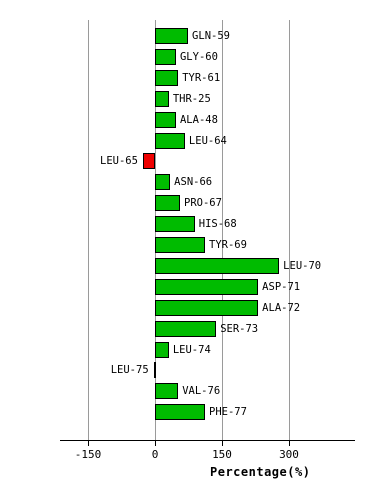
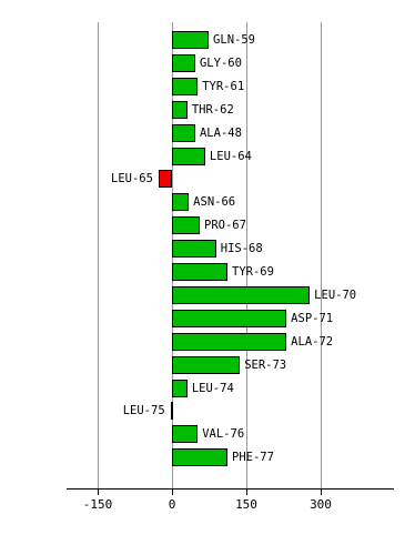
  -150
  0
  150
  300
- Percentage(%)
  GLN-59
  GLY-60
  TYR-61
- THR-25
+ THR-62
  ALA-48
  LEU-64
  LEU-65
  ASN-66
  PRO-67
  HIS-68
  TYR-69
  LEU-70
  ASP-71
  ALA-72
  SER-73
  LEU-74
  LEU-75
  VAL-76
  PHE-77
